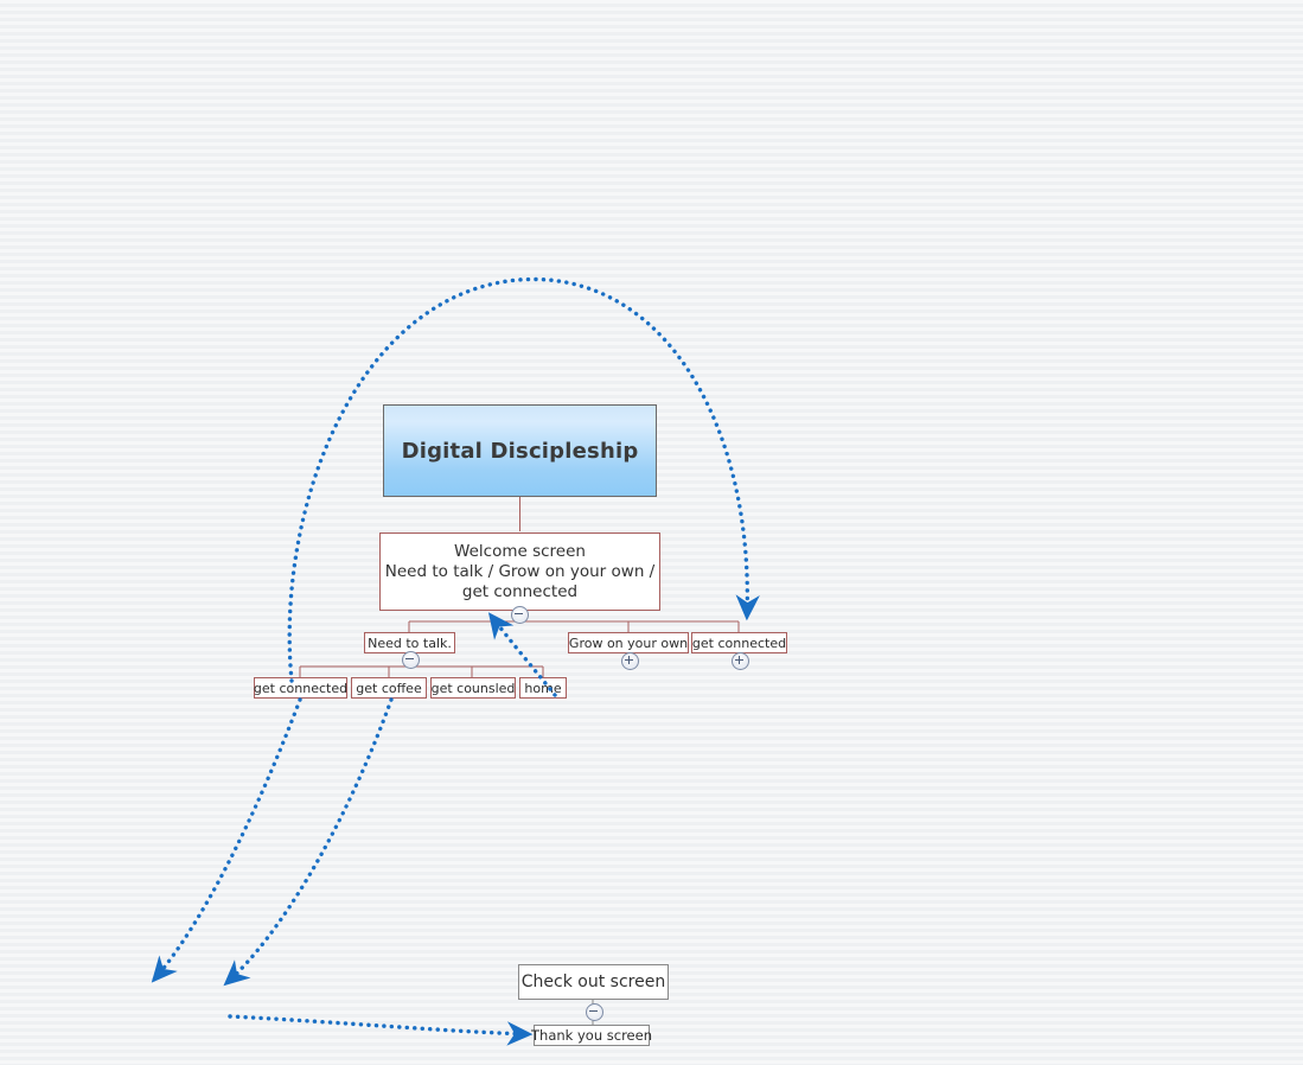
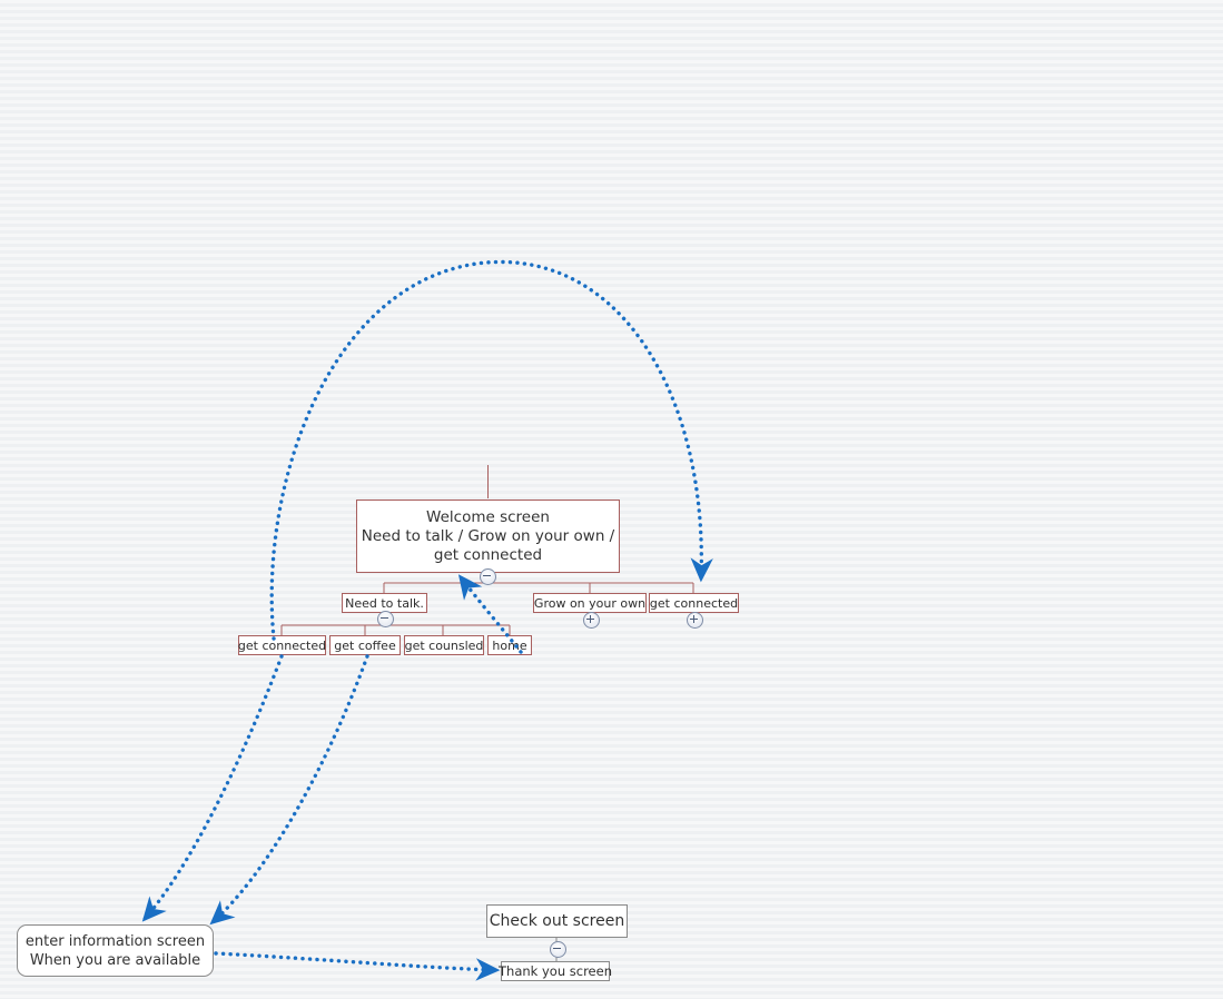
- Digital Discipleship
  Welcome screen
  Need to talk / Grow on your own /
  get connected
  Need to talk.
  Grow on your own
  get connected
  get connected
  get coffee
  get counsled
  home
+ enter information screen
+ When you are available
  Check out screen
  Thank you screen
